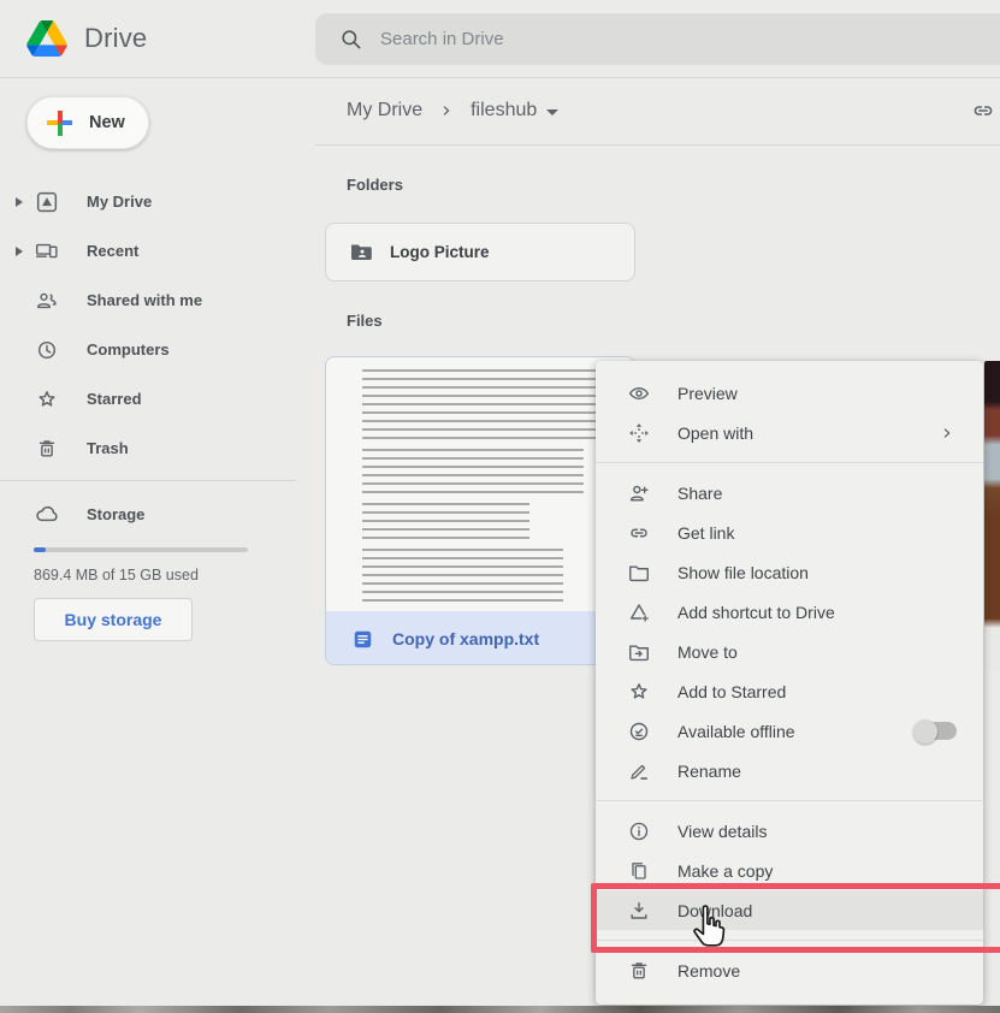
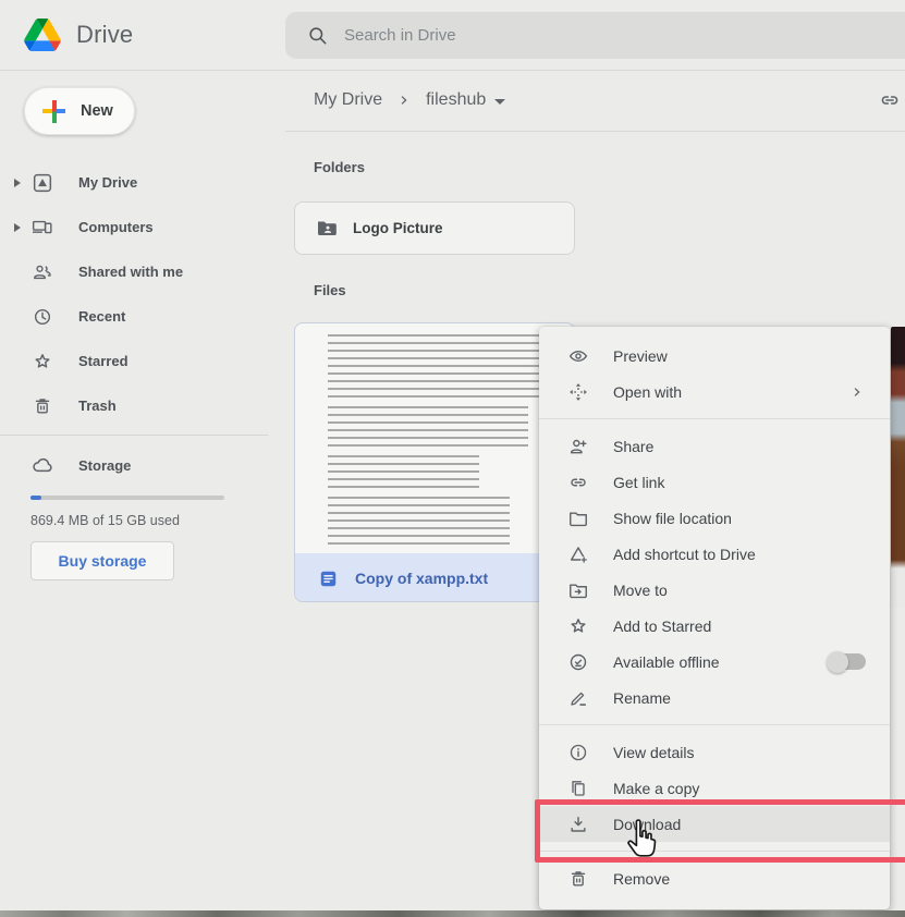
  Drive
  Search in Drive
  New
  My Drive
- Recent
+ Computers
  Shared with me
- Computers
+ Recent
  Starred
  Trash
  Storage
  869.4 MB of 15 GB used
  Buy storage
  My Drive
  fileshub
  Folders
  Logo Picture
  Files
  Copy of xampp.txt
  Preview
  Open with
  Share
  Get link
  Show file location
  Add shortcut to Drive
  Move to
  Add to Starred
  Available offline
  Rename
  View details
  Make a copy
  Donload
  Remove
